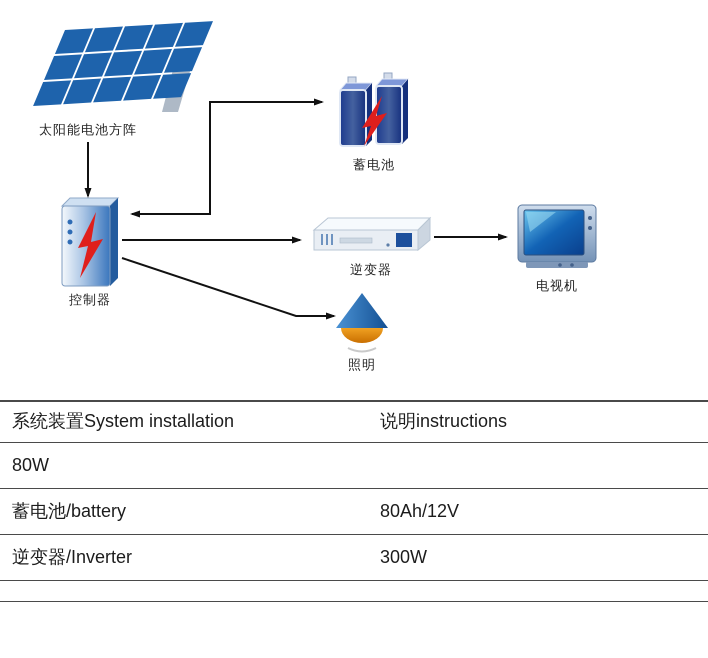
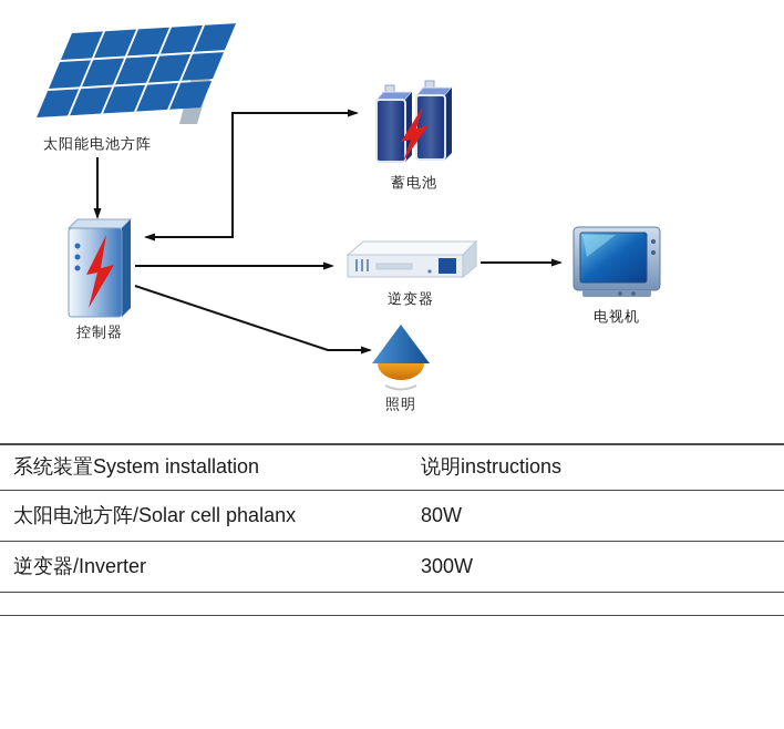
  太阳能电池方阵
  蓄电池
  控制器
  逆变器
  电视机
  照明
  系统装置System installation
  说明instructions
+ 太阳电池方阵/Solar cell phalanx
  80W
- 蓄电池/battery
- 80Ah/12V
  逆变器/Inverter
  300W
